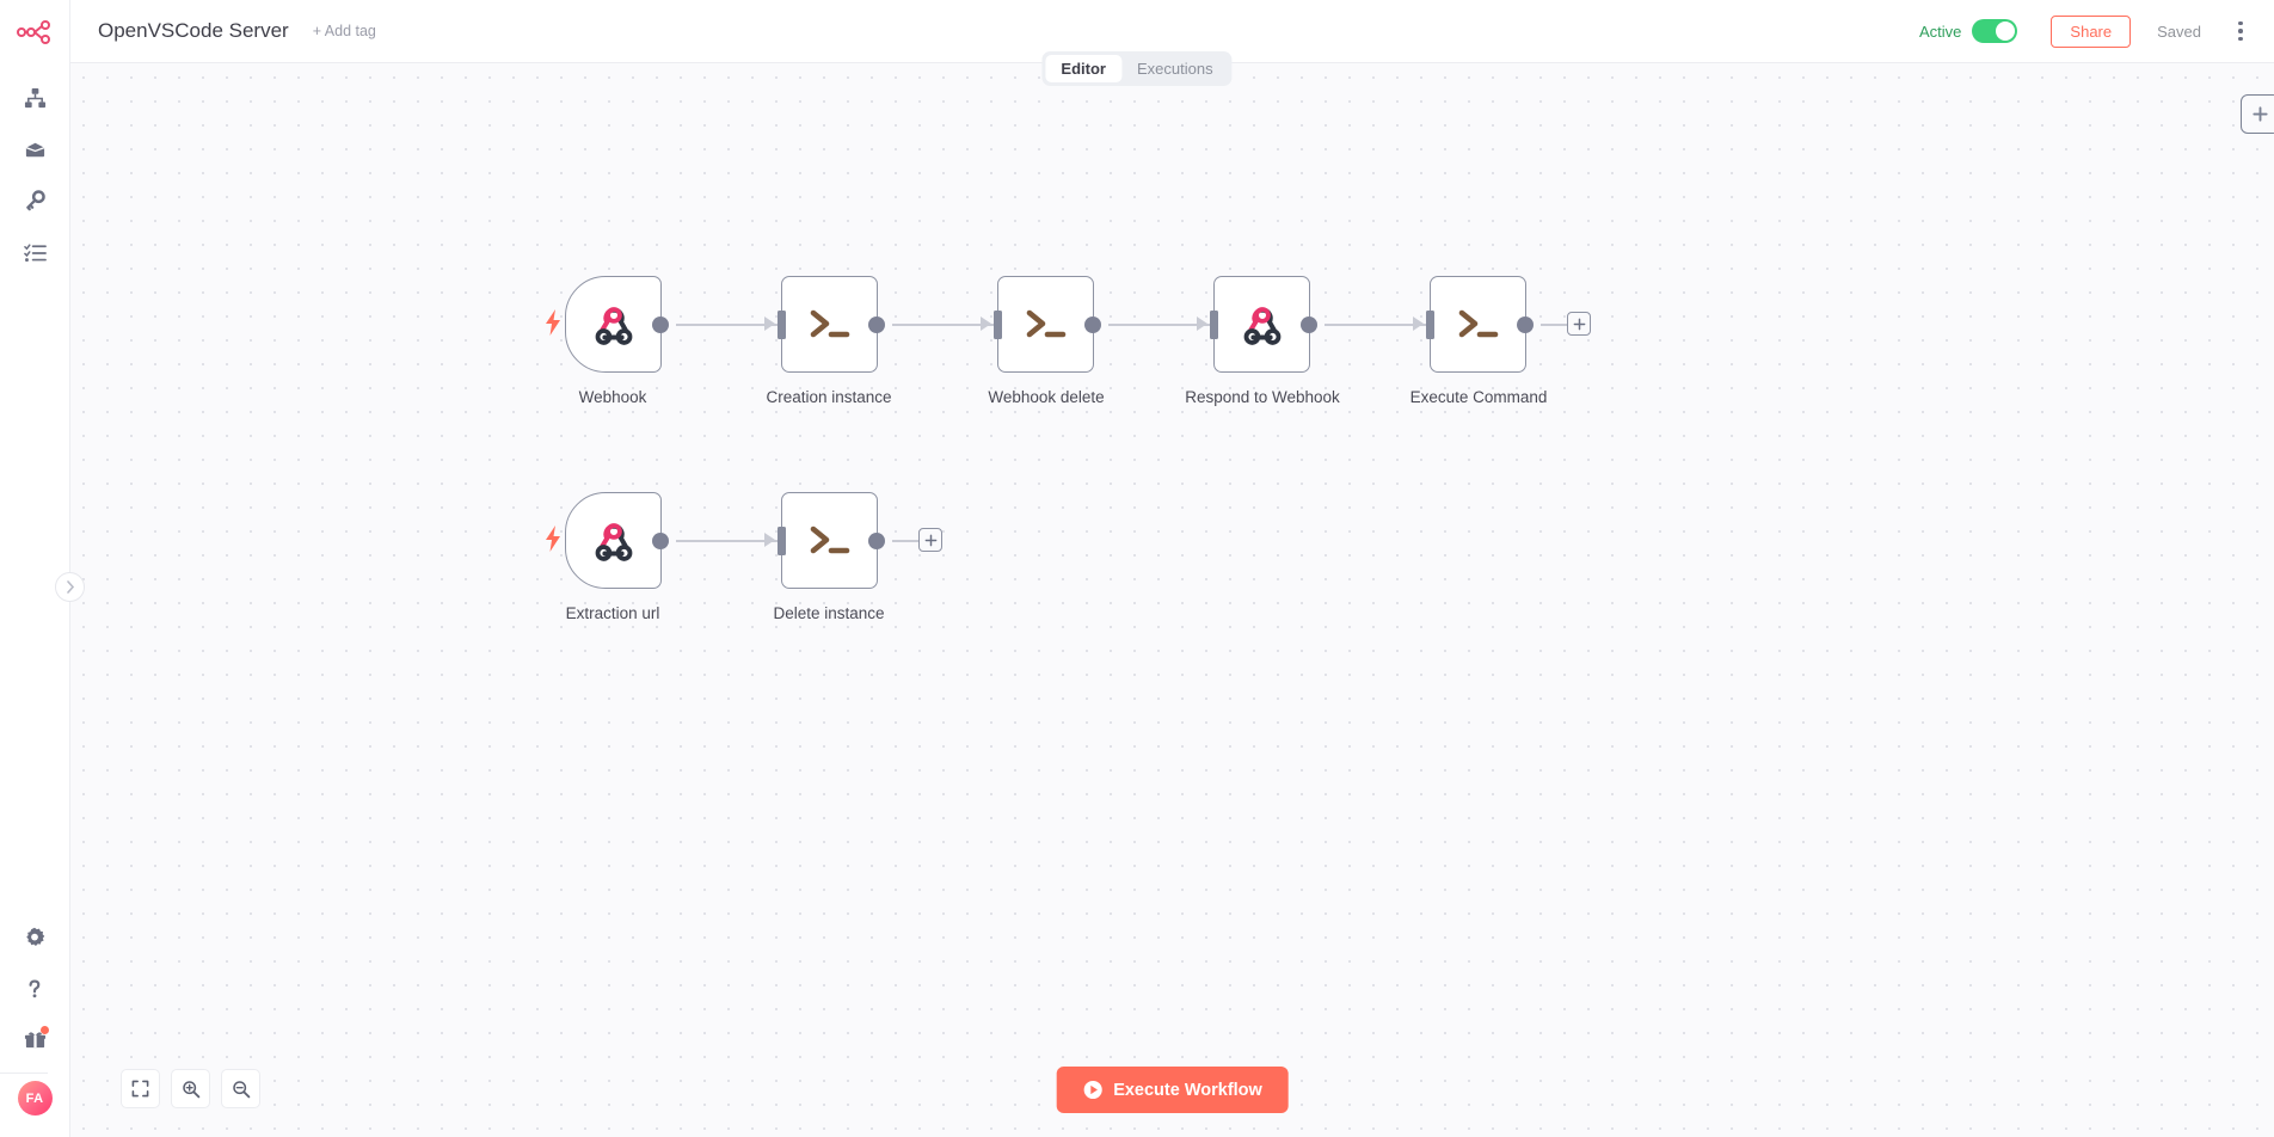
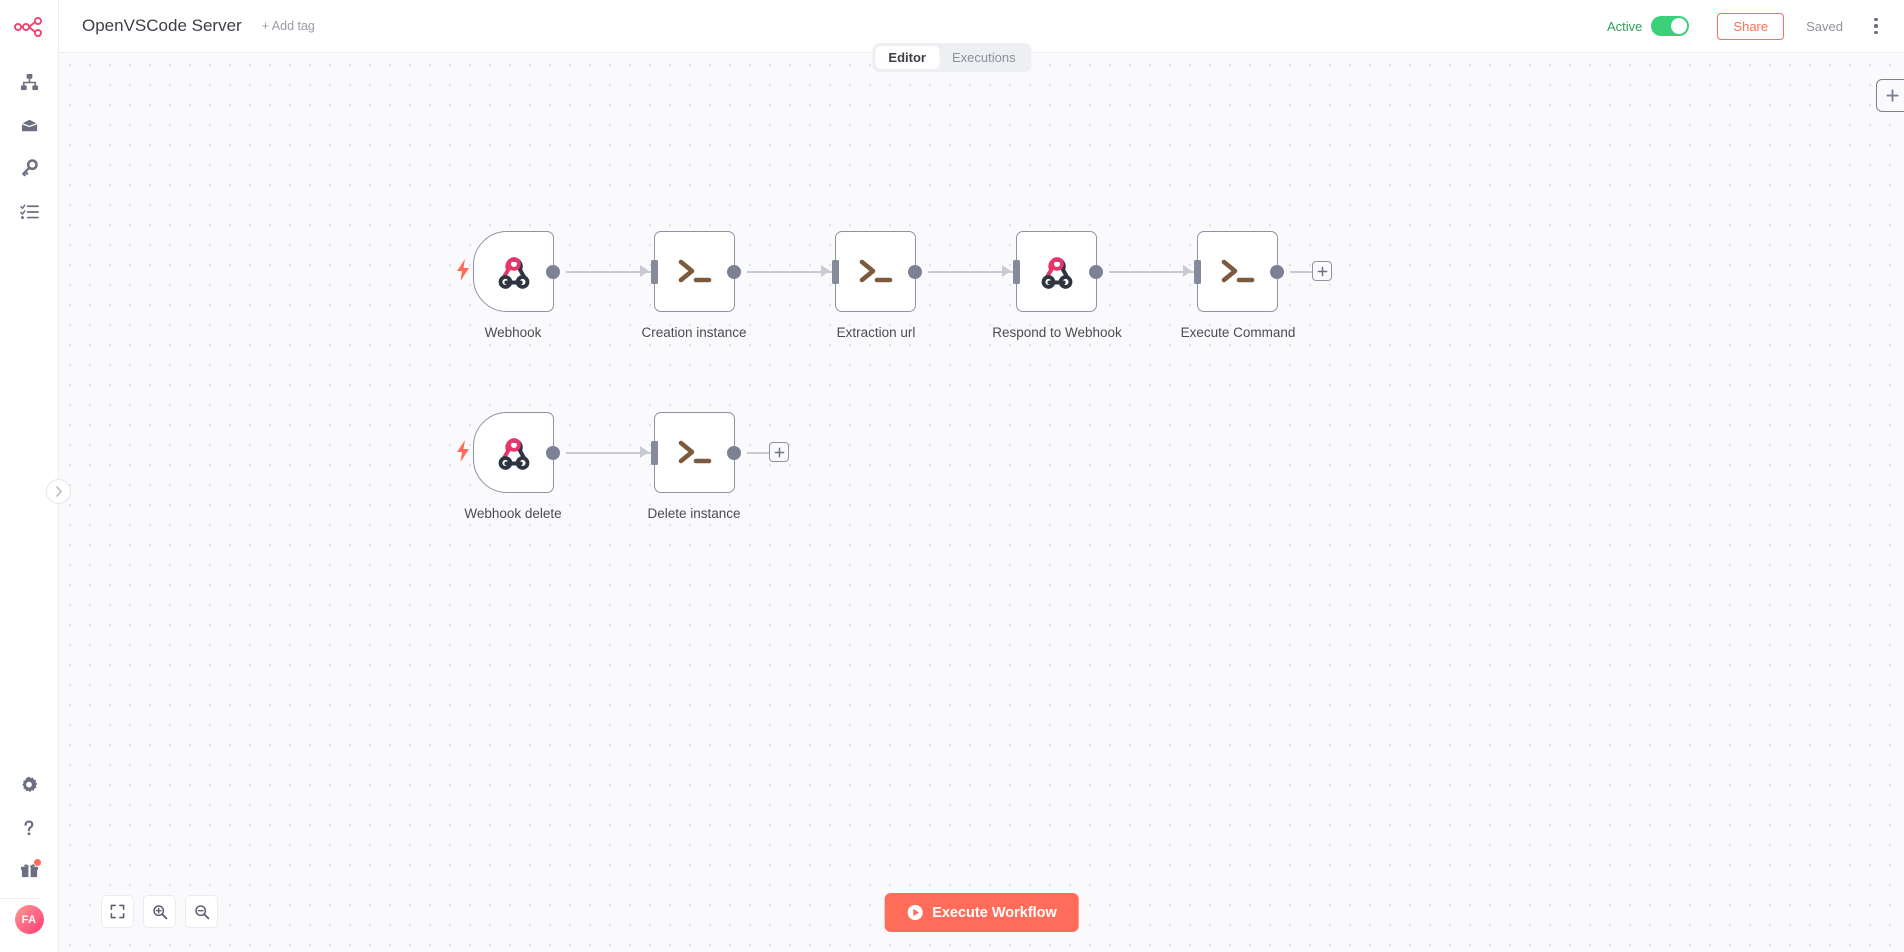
  FA
  OpenVSCode Server
  + Add tag
  Active
  Share
  Saved
  Editor
  Executions
  Webhook
  Creation instance
- Webhook delete
+ Extraction url
  Respond to Webhook
  Execute Command
- Extraction url
+ Webhook delete
  Delete instance
  Execute Workflow
